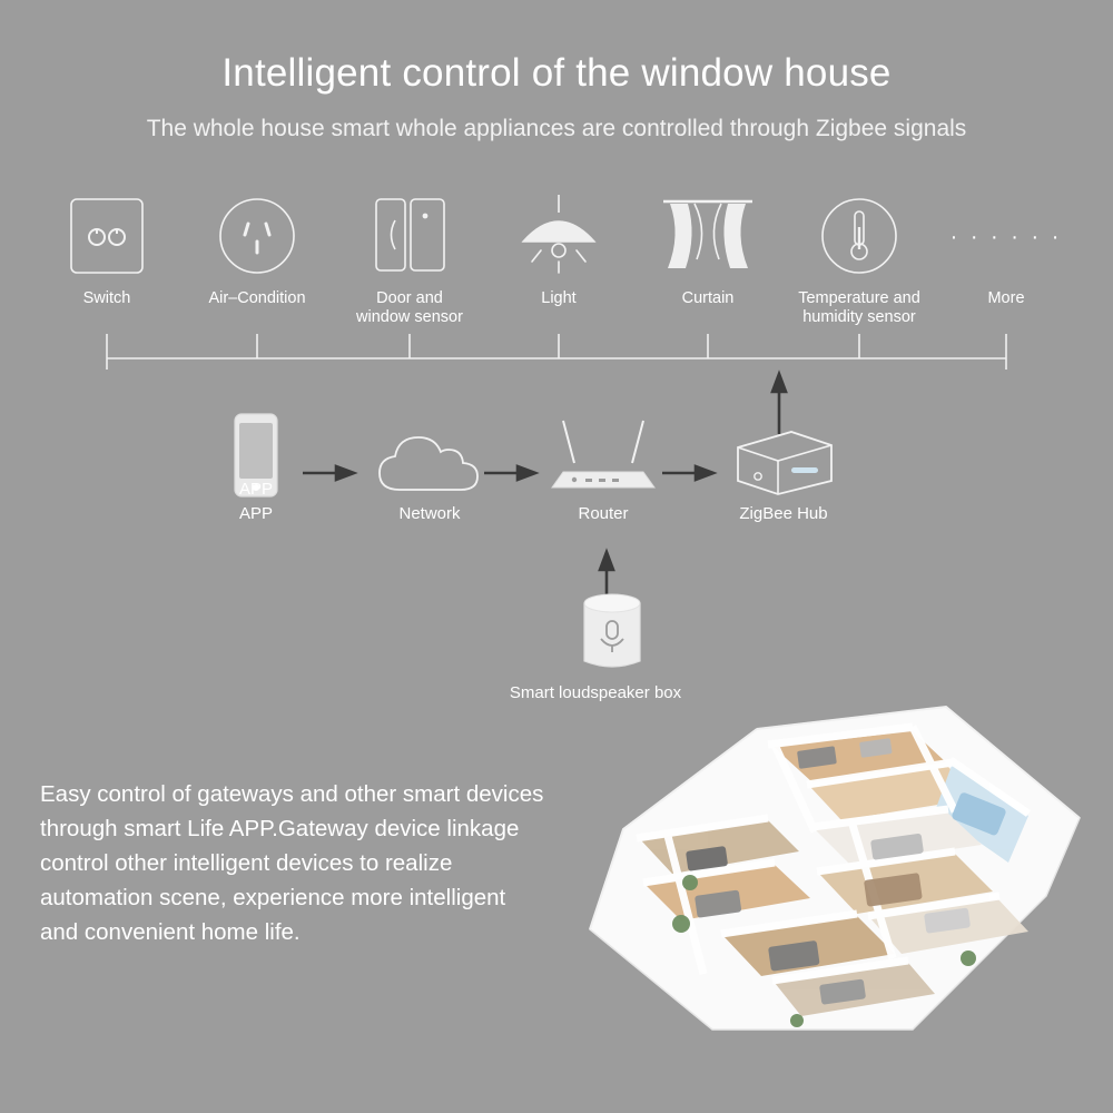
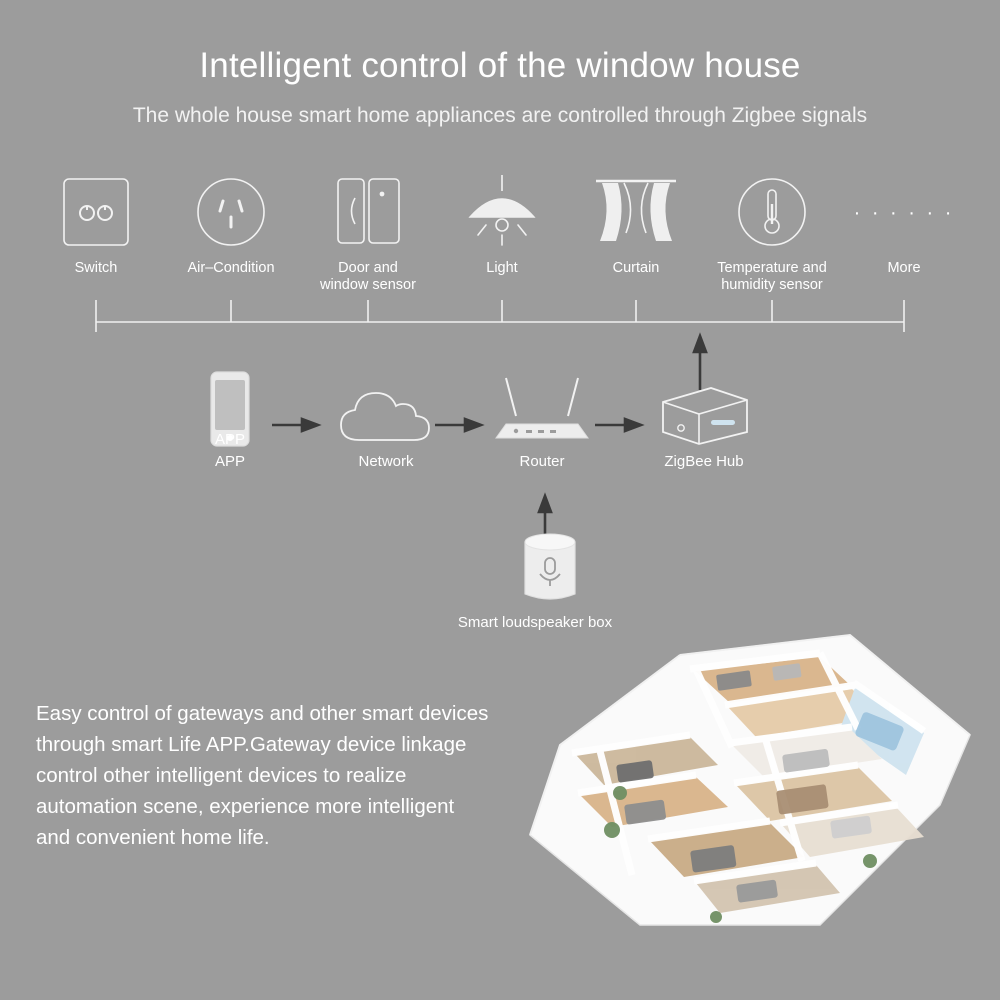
  Intelligent control of the window house
- The whole house smart whole appliances are controlled through Zigbee signals
+ The whole house smart home appliances are controlled through Zigbee signals
  Switch
  Air–Condition
  Door and
  window sensor
  Light
  Curtain
  Temperature and
  humidity sensor
  · · · · · ·
  More
  APP
  APP
  Network
  Router
  ZigBee Hub
  Smart loudspeaker box
  Easy control of gateways and other smart devices
  through smart Life APP.Gateway device linkage
  control other intelligent devices to realize
  automation scene, experience more intelligent
  and convenient home life.
